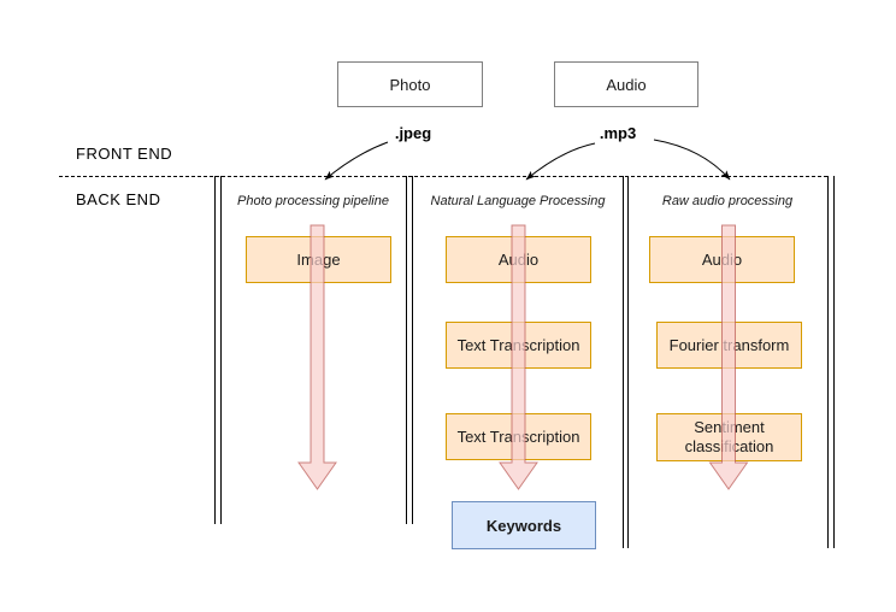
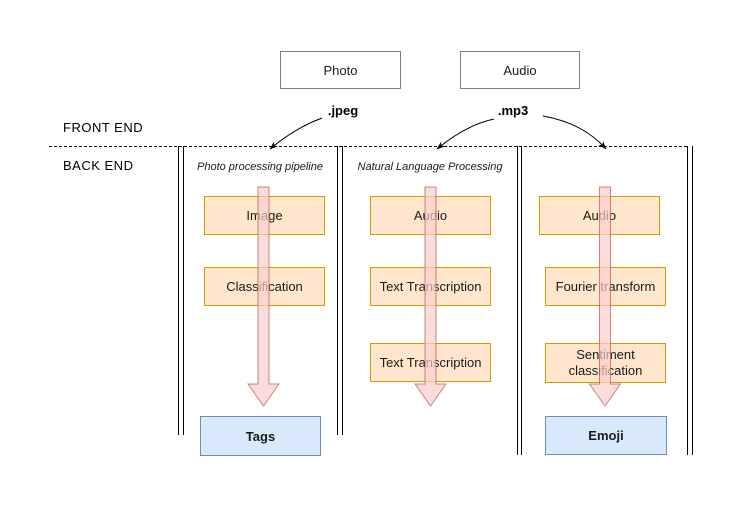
  FRONT END
  BACK END
  Photo
  Audio
  .jpeg
  .mp3
  Photo processing pipeline
  Natural Language Processing
- Raw audio processing
  Image
+ Classification
+ Tags
  Audio
  Text Transcription
  Text Transcription
- Keywords
  Audio
  Fourier transform
  Sentiment classification
+ Emoji
